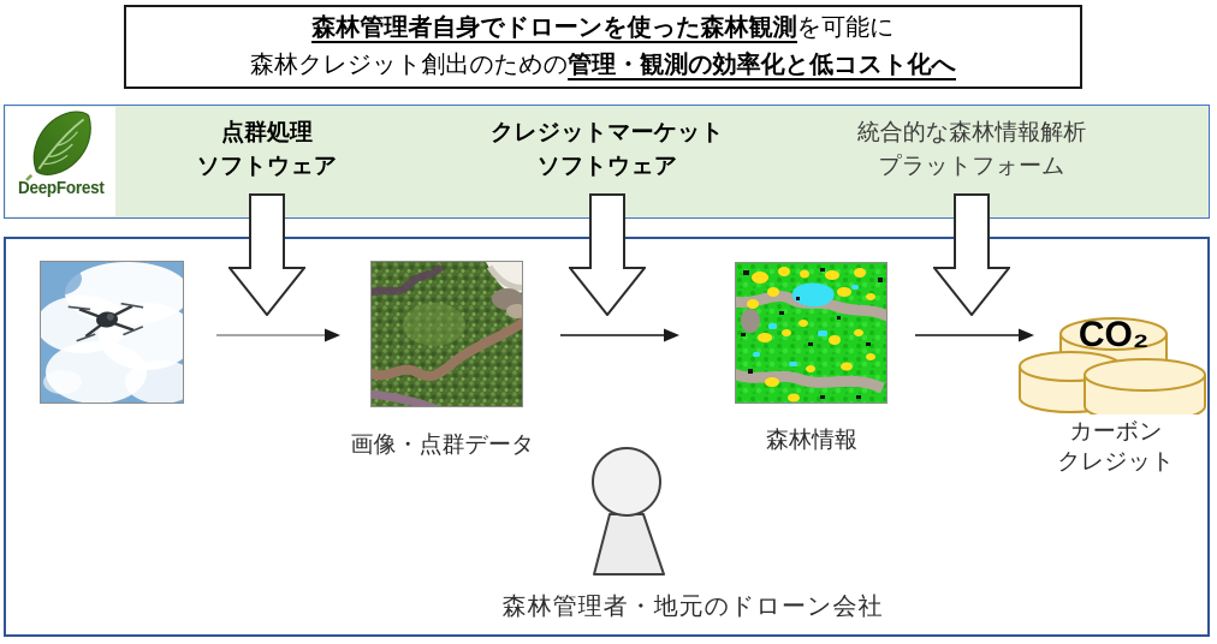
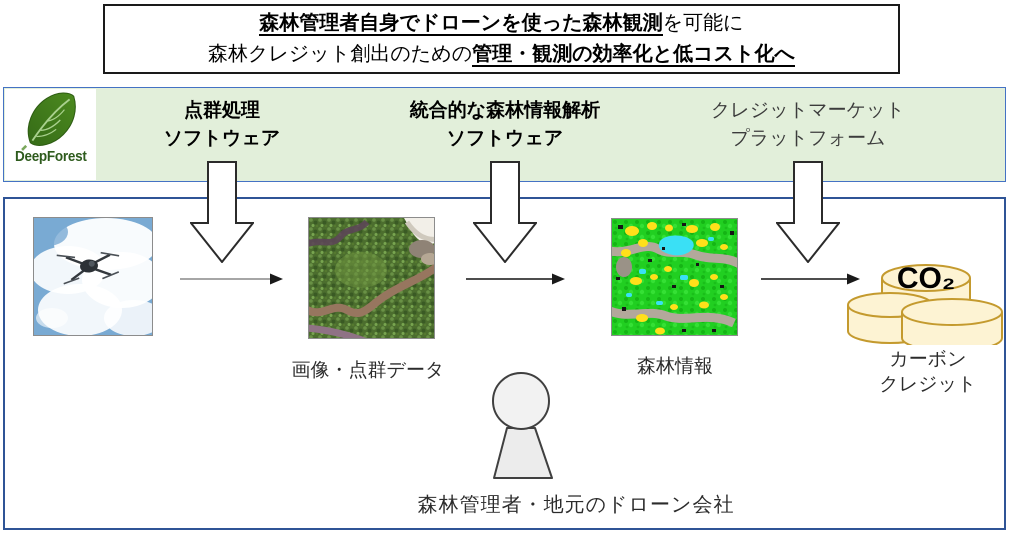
  森林管理者自身でドローンを使った森林観測を可能に
  森林クレジット創出のための管理・観測の効率化と低コスト化へ
  DeepForest
  点群処理
  ソフトウェア
- クレジットマーケット
+ 統合的な森林情報解析
  ソフトウェア
- 統合的な森林情報解析
+ クレジットマーケット
  プラットフォーム
  CO₂
  画像・点群データ
  森林情報
  カーボン
  クレジット
  森林管理者・地元のドローン会社
